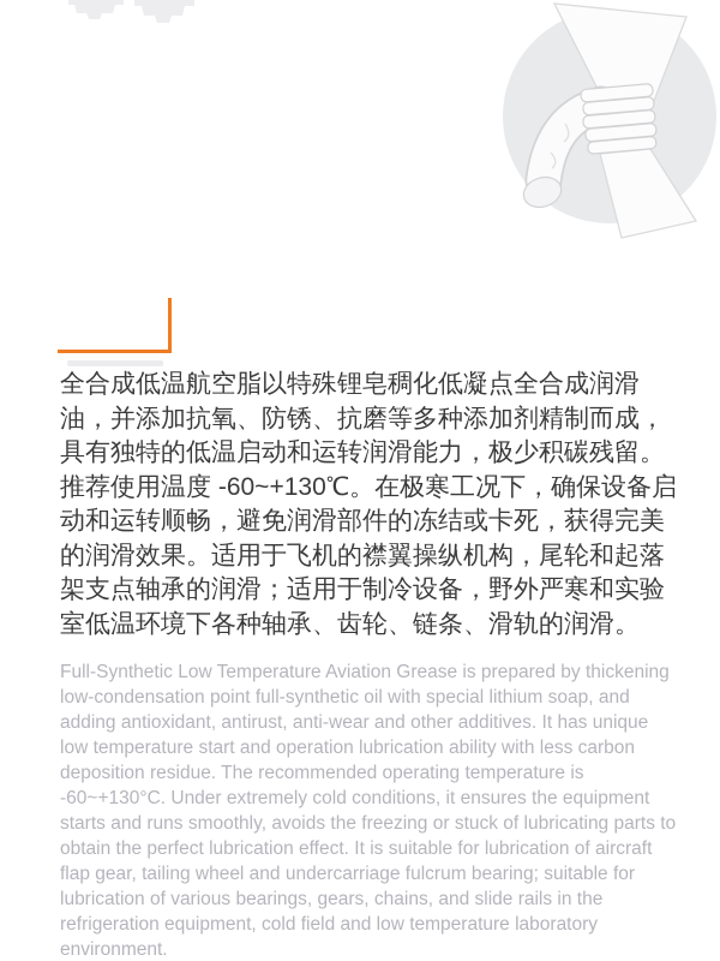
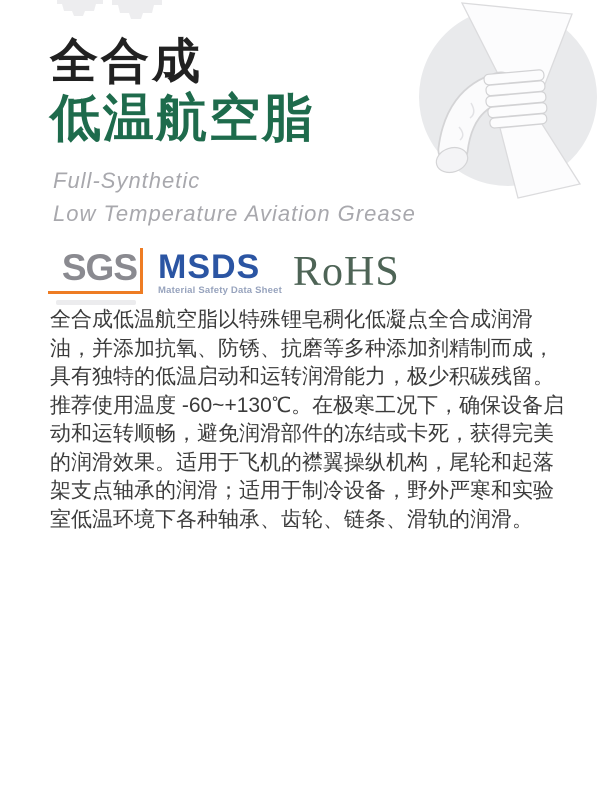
+ 全合成
+ 低温航空脂
+ Full-Synthetic
+ Low Temperature Aviation Grease
+ SGS
+ MSDS
+ Material Safety Data Sheet
+ RoHS
  全合成低温航空脂以特殊锂皂稠化低凝点全合成润滑油，并添加抗氧、防锈、抗磨等多种添加剂精制而成，具有独特的低温启动和运转润滑能力，极少积碳残留。推荐使用温度 -60~+130℃。在极寒工况下，确保设备启动和运转顺畅，避免润滑部件的冻结或卡死，获得完美的润滑效果。适用于飞机的襟翼操纵机构，尾轮和起落架支点轴承的润滑；适用于制冷设备，野外严寒和实验室低温环境下各种轴承、齿轮、链条、滑轨的润滑。
- Full-Synthetic Low Temperature Aviation Grease is prepared by thickening low-condensation point full-synthetic oil with special lithium soap, and adding antioxidant, antirust, anti-wear and other additives. It has unique low temperature start and operation lubrication ability with less carbon deposition residue. The recommended operating temperature is -60~+130°C. Under extremely cold conditions, it ensures the equipment starts and runs smoothly, avoids the freezing or stuck of lubricating parts to obtain the perfect lubrication effect. It is suitable for lubrication of aircraft flap gear, tailing wheel and undercarriage fulcrum bearing; suitable for lubrication of various bearings, gears, chains, and slide rails in the refrigeration equipment, cold field and low temperature laboratory environment.
